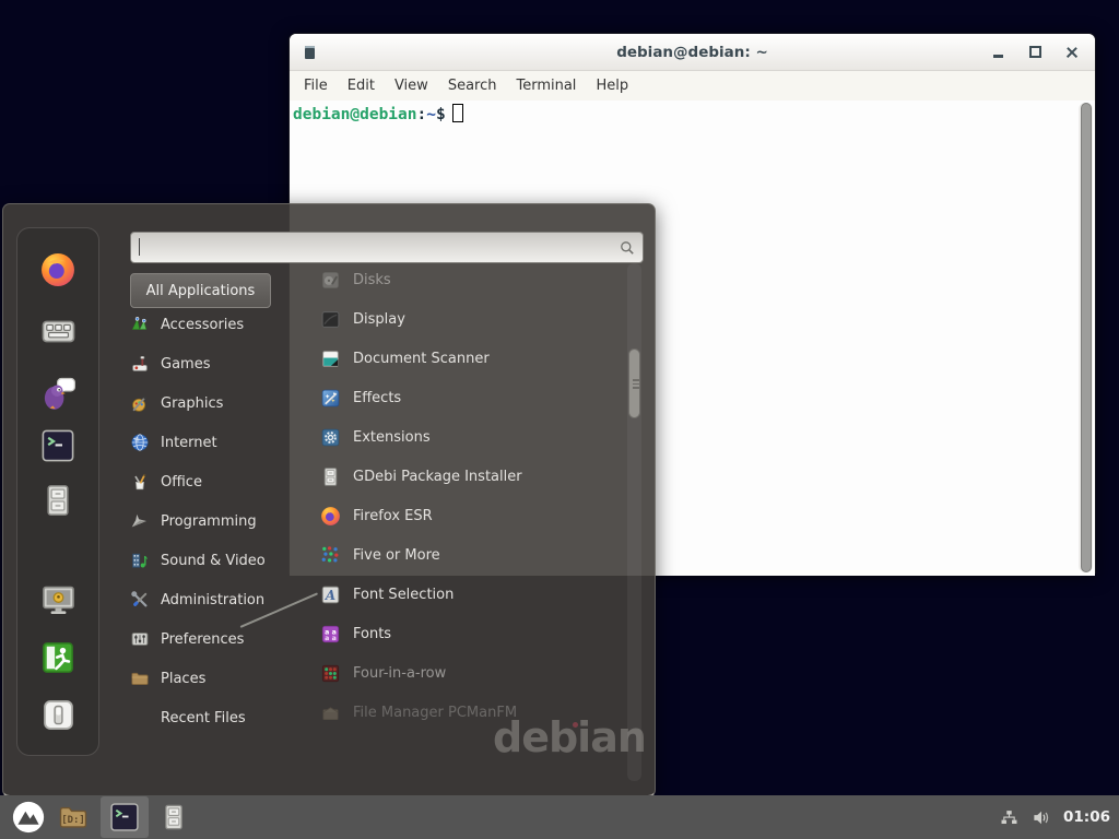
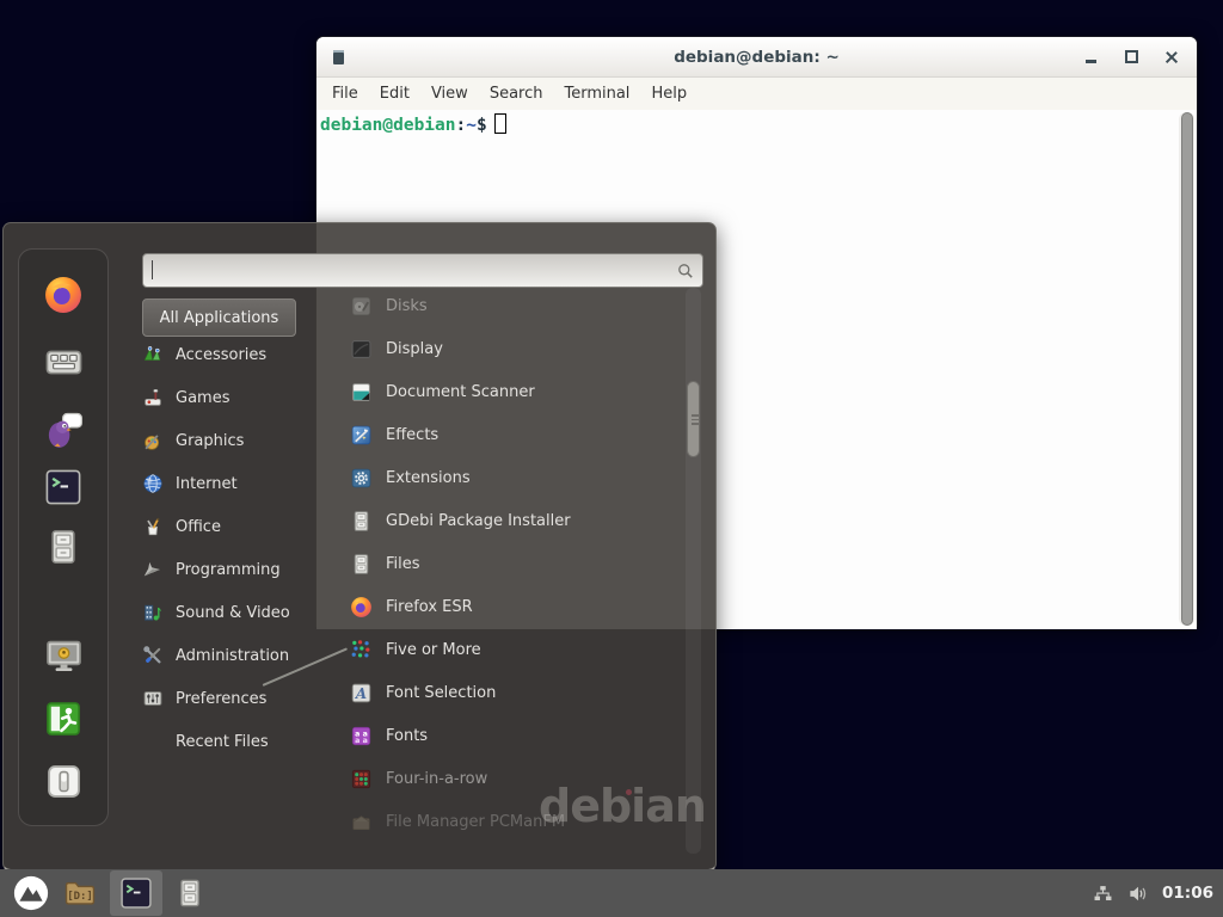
  debian@debian: ~
  File
  Edit
  View
  Search
  Terminal
  Help
  debian@debian:~$
  debian
  All Applications
  Accessories
  Games
  Graphics
  Internet
  Office
  Programming
  Sound & Video
  Administration
  Preferences
- Places
  Recent Files
  Disks
  Display
  Document Scanner
  Effects
  Extensions
  GDebi Package Installer
+ Files
  Firefox ESR
  Five or More
  Font Selection
  Fonts
  Four-in-a-row
  File Manager PCManFM
  01:06
